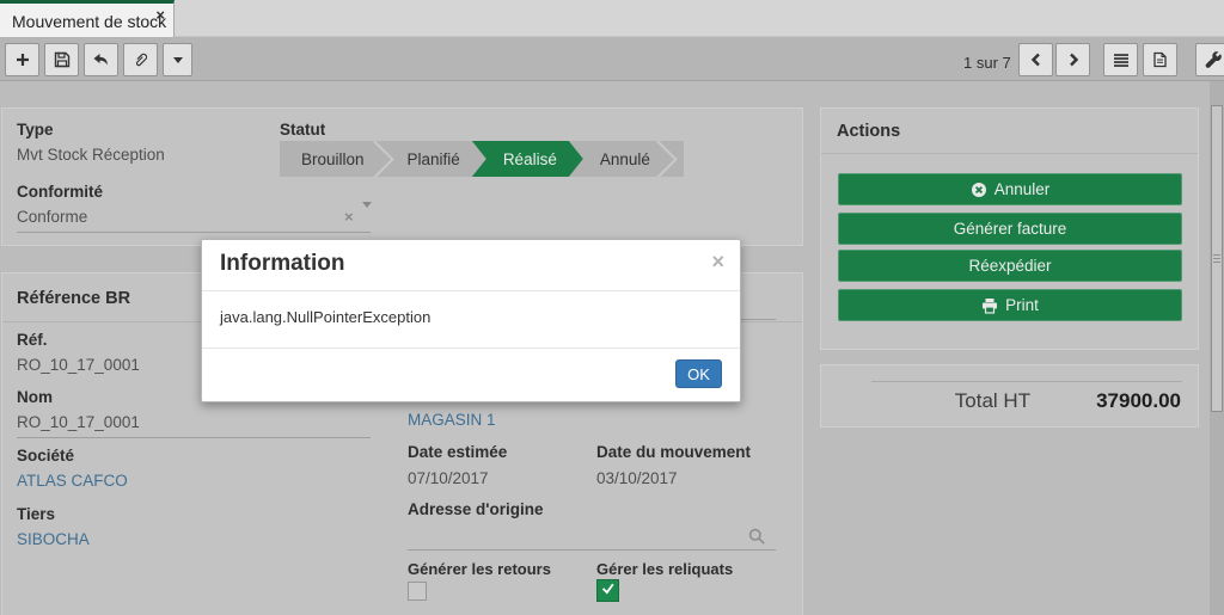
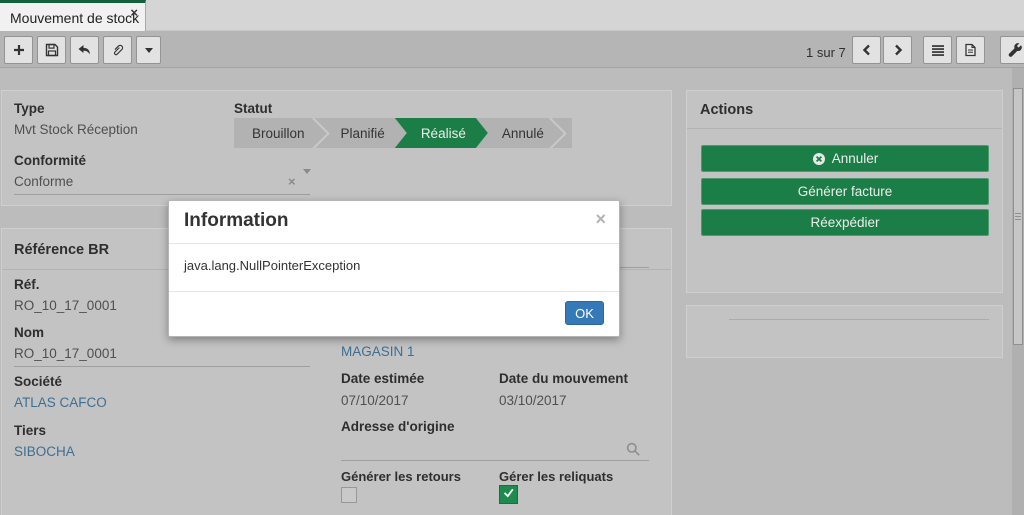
  Mouvement de stock
  ×
  1 sur 7
  Type
  Mvt Stock Réception
  Statut
  Brouillon
  Planifié
  Réalisé
  Annulé
  Conformité
  Conforme
  ×
  Référence BR
  Réf.
  RO_10_17_0001
  Nom
  RO_10_17_0001
  Société
  ATLAS CAFCO
  Tiers
  SIBOCHA
  MAGASIN 1
  Date estimée
  07/10/2017
  Date du mouvement
  03/10/2017
  Adresse d'origine
  Générer les retours
  Gérer les reliquats
  Actions
  Annuler
  Générer facture
  Réexpédier
- Print
- Total HT
- 37900.00
  Information
  ×
  java.lang.NullPointerException
  OK
